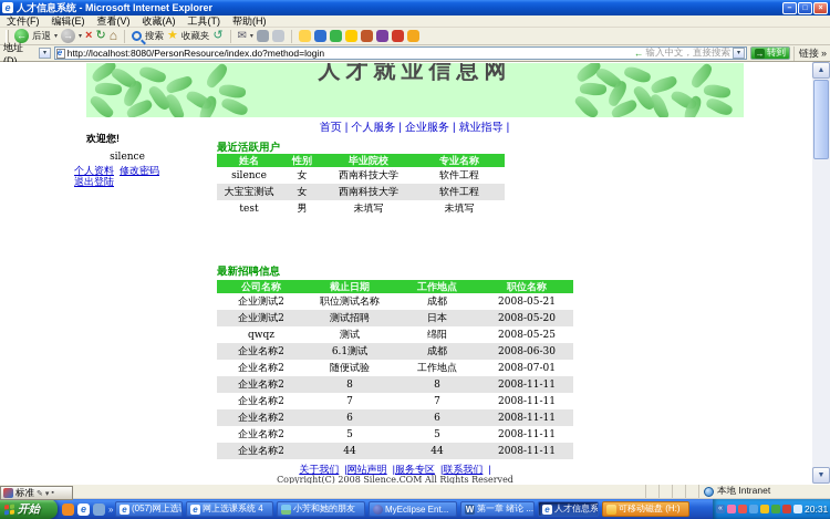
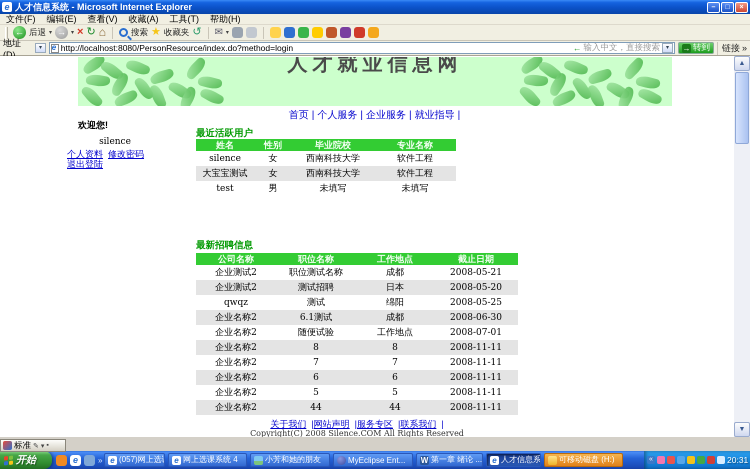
  e
  人才信息系统 - Microsoft Internet Explorer
  文件(F)
  编辑(E)
  查看(V)
  收藏(A)
  工具(T)
  帮助(H)
  ←
  后退
  →
  ×
  ↻
  ⌂
  搜索
  ★
  收藏夹
  ↺
  ✉
  地址(D)
  http://localhost:8080/PersonResource/index.do?method=login
  ←
  输入中文，直接搜索
  →
  转到
  链接
  »
  人才就业信息网
  首页 | 个人服务 | 企业服务 | 就业指导 |
  欢迎您!
  silence
  个人资料 修改密码
  退出登陆
  最近活跃用户
  姓名
  性别
  毕业院校
  专业名称
  silence
  女
  西南科技大学
  软件工程
  大宝宝测试
  女
  西南科技大学
  软件工程
  test
  男
  未填写
  未填写
  最新招聘信息
  公司名称
- 截止日期
+ 职位名称
  工作地点
- 职位名称
+ 截止日期
  企业测试2
  职位测试名称
  成都
  2008-05-21
  企业测试2
  测试招聘
  日本
  2008-05-20
  qwqz
  测试
  绵阳
  2008-05-25
  企业名称2
  6.1测试
  成都
  2008-06-30
  企业名称2
  随便试验
  工作地点
  2008-07-01
  企业名称2
  8
  8
  2008-11-11
  企业名称2
  7
  7
  2008-11-11
  企业名称2
  6
  6
  2008-11-11
  企业名称2
  5
  5
  2008-11-11
  企业名称2
  44
  44
  2008-11-11
  关于我们 |网站声明 |服务专区 |联系我们 |
  Copyright(C) 2008 Silence.COM All Rights Reserved
- 本地 Intranet
  标准
  开始
  e
  »
  e
  (057)网上选
  e
  网上选课系统 4
  小芳和她的朋友
  MyEclipse Ent...
  W
  第一章 绪论 ...
  e
  可移动磁盘 (H:)
  20:31
